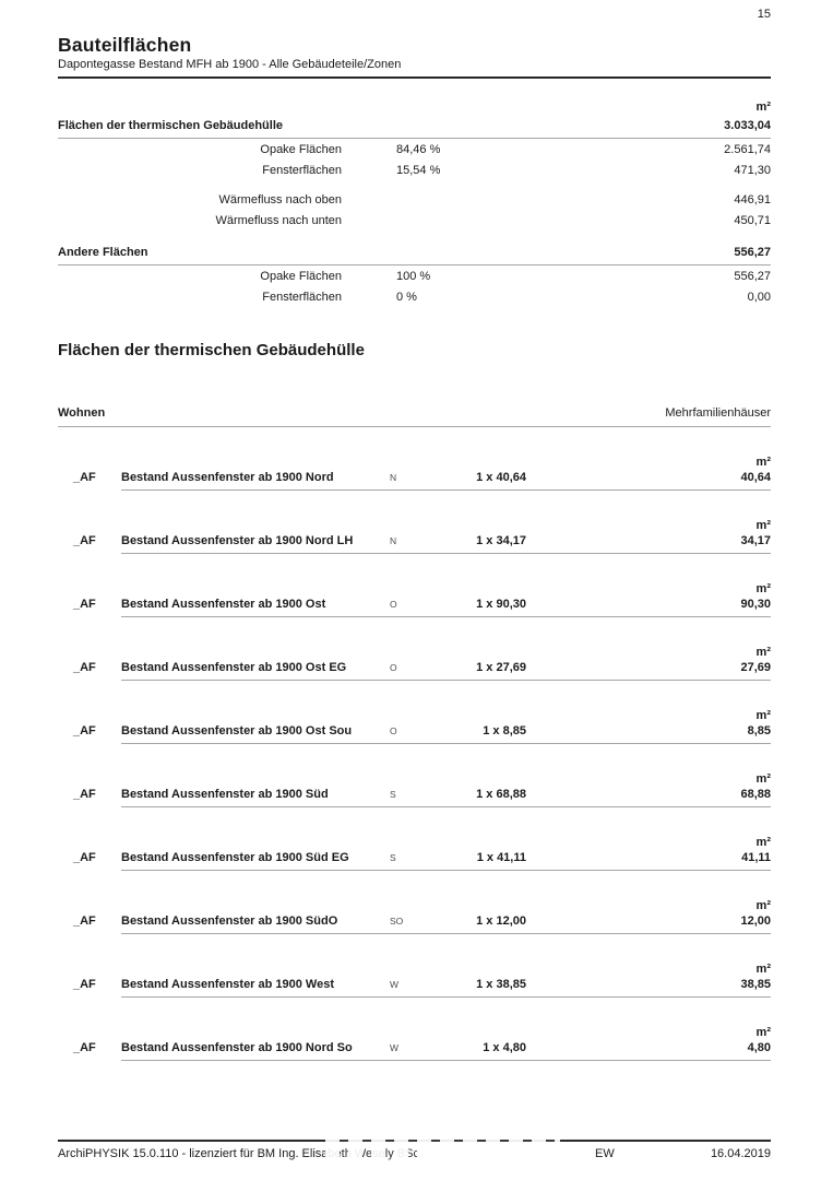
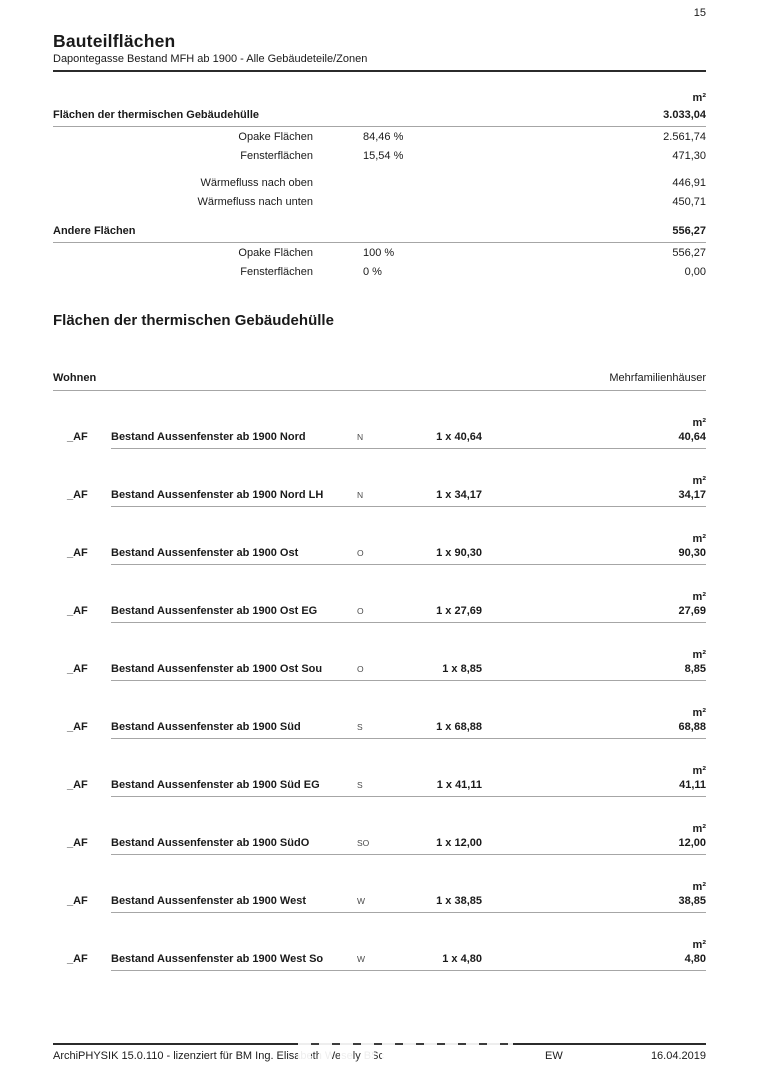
  15
  Bauteilflächen
  Dapontegasse Bestand MFH ab 1900 - Alle Gebäudeteile/Zonen
  m²
  Flächen der thermischen Gebäudehülle
  3.033,04
  Opake Flächen
  84,46 %
  2.561,74
  Fensterflächen
  15,54 %
  471,30
  Wärmefluss nach oben
  446,91
  Wärmefluss nach unten
  450,71
  Andere Flächen
  556,27
  Opake Flächen
  100 %
  556,27
  Fensterflächen
  0 %
  0,00
  Flächen der thermischen Gebäudehülle
  Wohnen
  Mehrfamilienhäuser
  m²
  _AF
  Bestand Aussenfenster ab 1900 Nord
  N
  1 x 40,64
  40,64
  m²
  _AF
  Bestand Aussenfenster ab 1900 Nord LH
  N
  1 x 34,17
  34,17
  m²
  _AF
  Bestand Aussenfenster ab 1900 Ost
  O
  1 x 90,30
  90,30
  m²
  _AF
  Bestand Aussenfenster ab 1900 Ost EG
  O
  1 x 27,69
  27,69
  m²
  _AF
  Bestand Aussenfenster ab 1900 Ost Sou
  O
  1 x 8,85
  8,85
  m²
  _AF
  Bestand Aussenfenster ab 1900 Süd
  S
  1 x 68,88
  68,88
  m²
  _AF
  Bestand Aussenfenster ab 1900 Süd EG
  S
  1 x 41,11
  41,11
  m²
  _AF
  Bestand Aussenfenster ab 1900 SüdO
  SO
  1 x 12,00
  12,00
  m²
  _AF
  Bestand Aussenfenster ab 1900 West
  W
  1 x 38,85
  38,85
  m²
  _AF
- Bestand Aussenfenster ab 1900 Nord So
+ Bestand Aussenfenster ab 1900 West So
  W
  1 x 4,80
  4,80
  ArchiPHYSIK 15.0.110 - lizenziert für BM Ing. Elis
  EW
  16.04.2019
